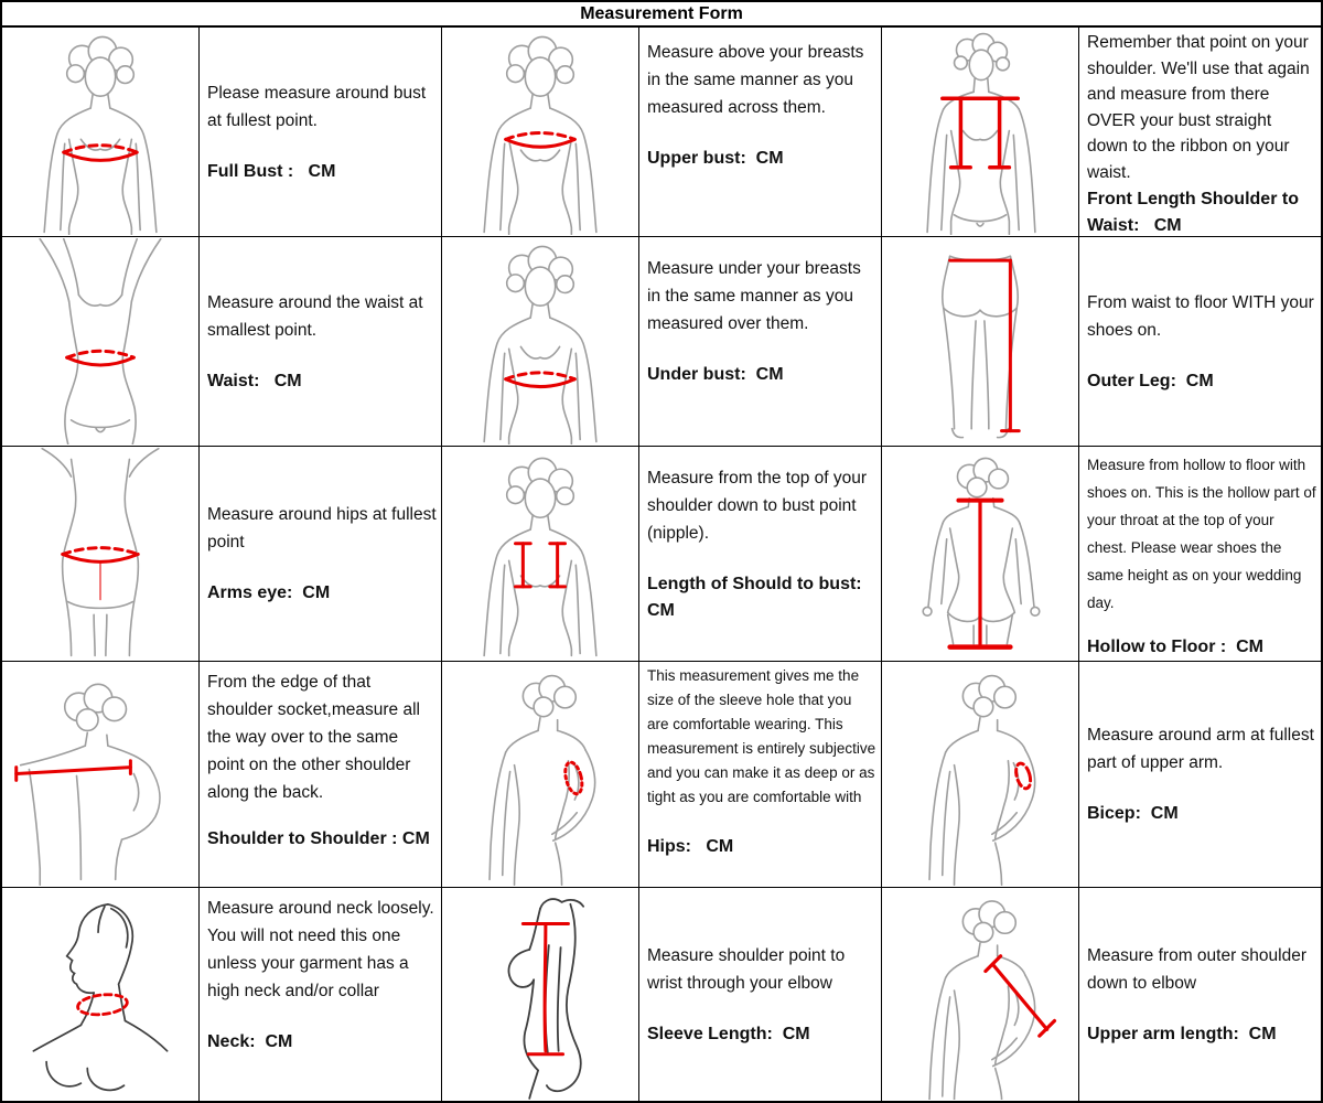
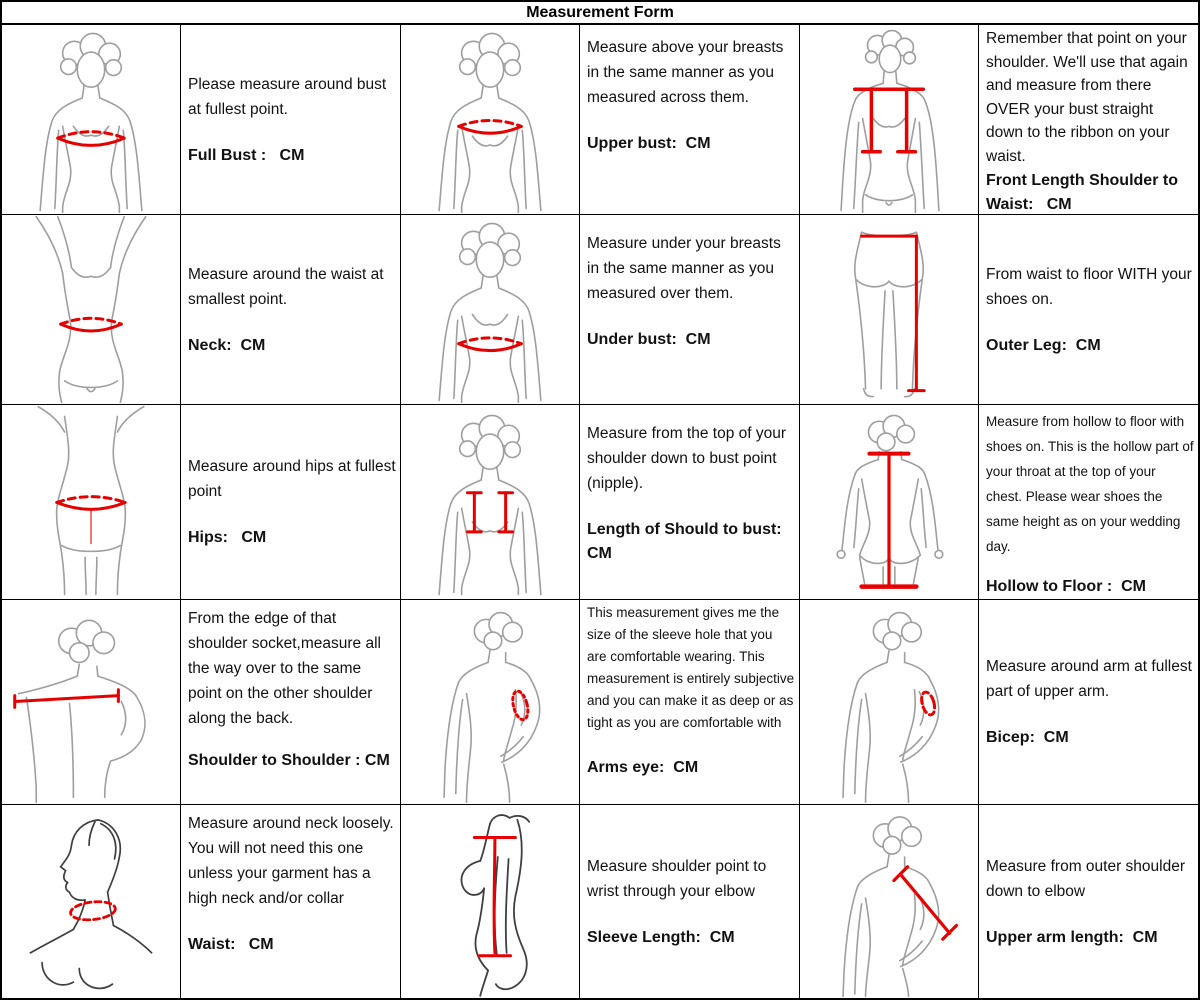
  Measurement Form
  Please measure around bust at fullest point.
  Full Bust : CM
  Measure above your breasts in the same manner as you measured across them.
  Upper bust: CM
  Remember that point on your shoulder. We'll use that again and measure from there OVER your bust straight down to the ribbon on your waist.
  Front Length Shoulder to Waist: CM
  Measure around the waist at smallest point.
- Waist: CM
+ Neck: CM
  Measure under your breasts in the same manner as you measured over them.
  Under bust: CM
  From waist to floor WITH your shoes on.
  Outer Leg: CM
  Measure around hips at fullest point
- Arms eye: CM
+ Hips: CM
  Measure from the top of your shoulder down to bust point (nipple).
  Length of Should to bust: CM
  Measure from hollow to floor with shoes on. This is the hollow part of your throat at the top of your chest. Please wear shoes the same height as on your wedding day.
  Hollow to Floor : CM
  From the edge of that shoulder socket,measure all the way over to the same point on the other shoulder along the back.
  Shoulder to Shoulder : CM
  This measurement gives me the size of the sleeve hole that you are comfortable wearing. This measurement is entirely subjective and you can make it as deep or as tight as you are comfortable with
- Hips: CM
+ Arms eye: CM
  Measure around arm at fullest part of upper arm.
  Bicep: CM
  Measure around neck loosely. You will not need this one unless your garment has a high neck and/or collar
- Neck: CM
+ Waist: CM
  Measure shoulder point to wrist through your elbow
  Sleeve Length: CM
  Measure from outer shoulder down to elbow
  Upper arm length: CM
